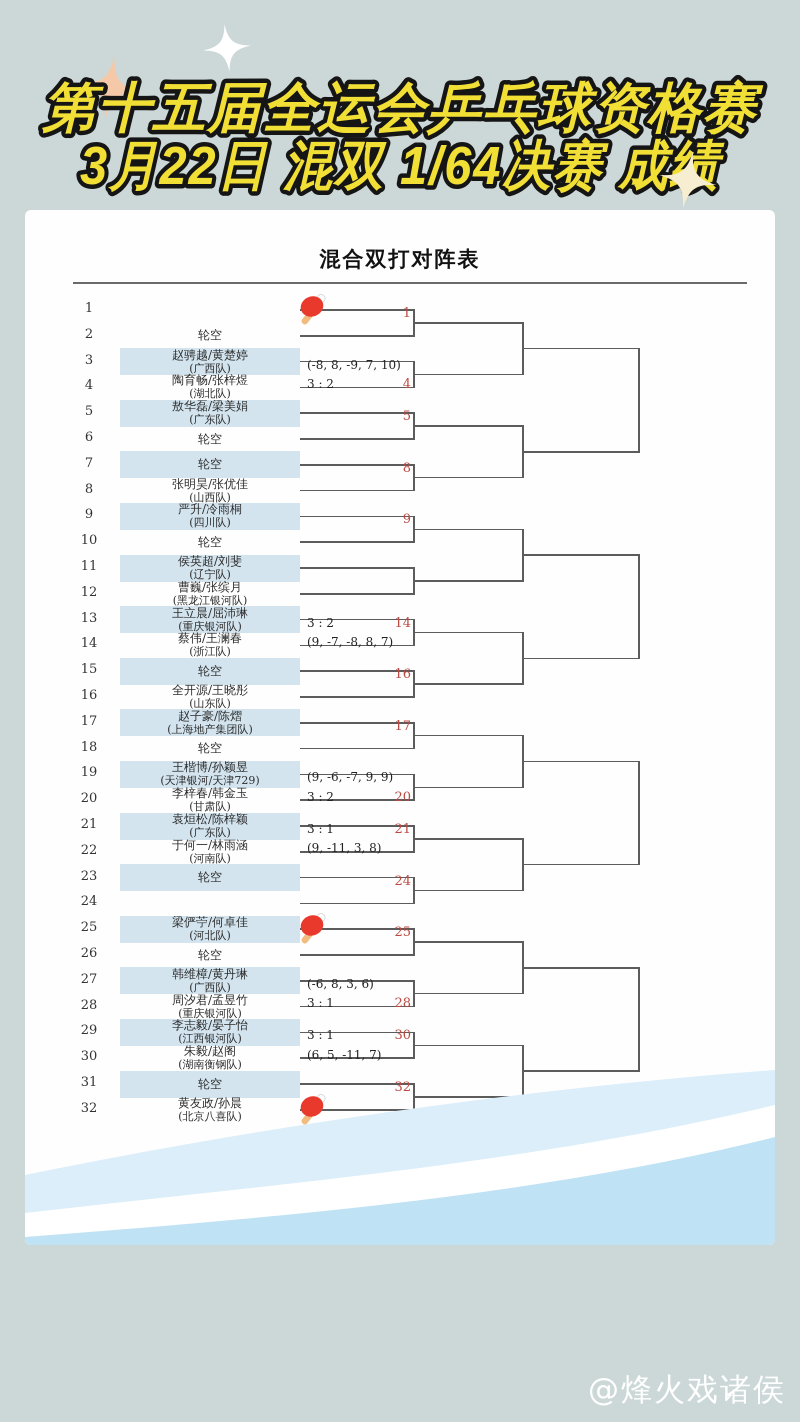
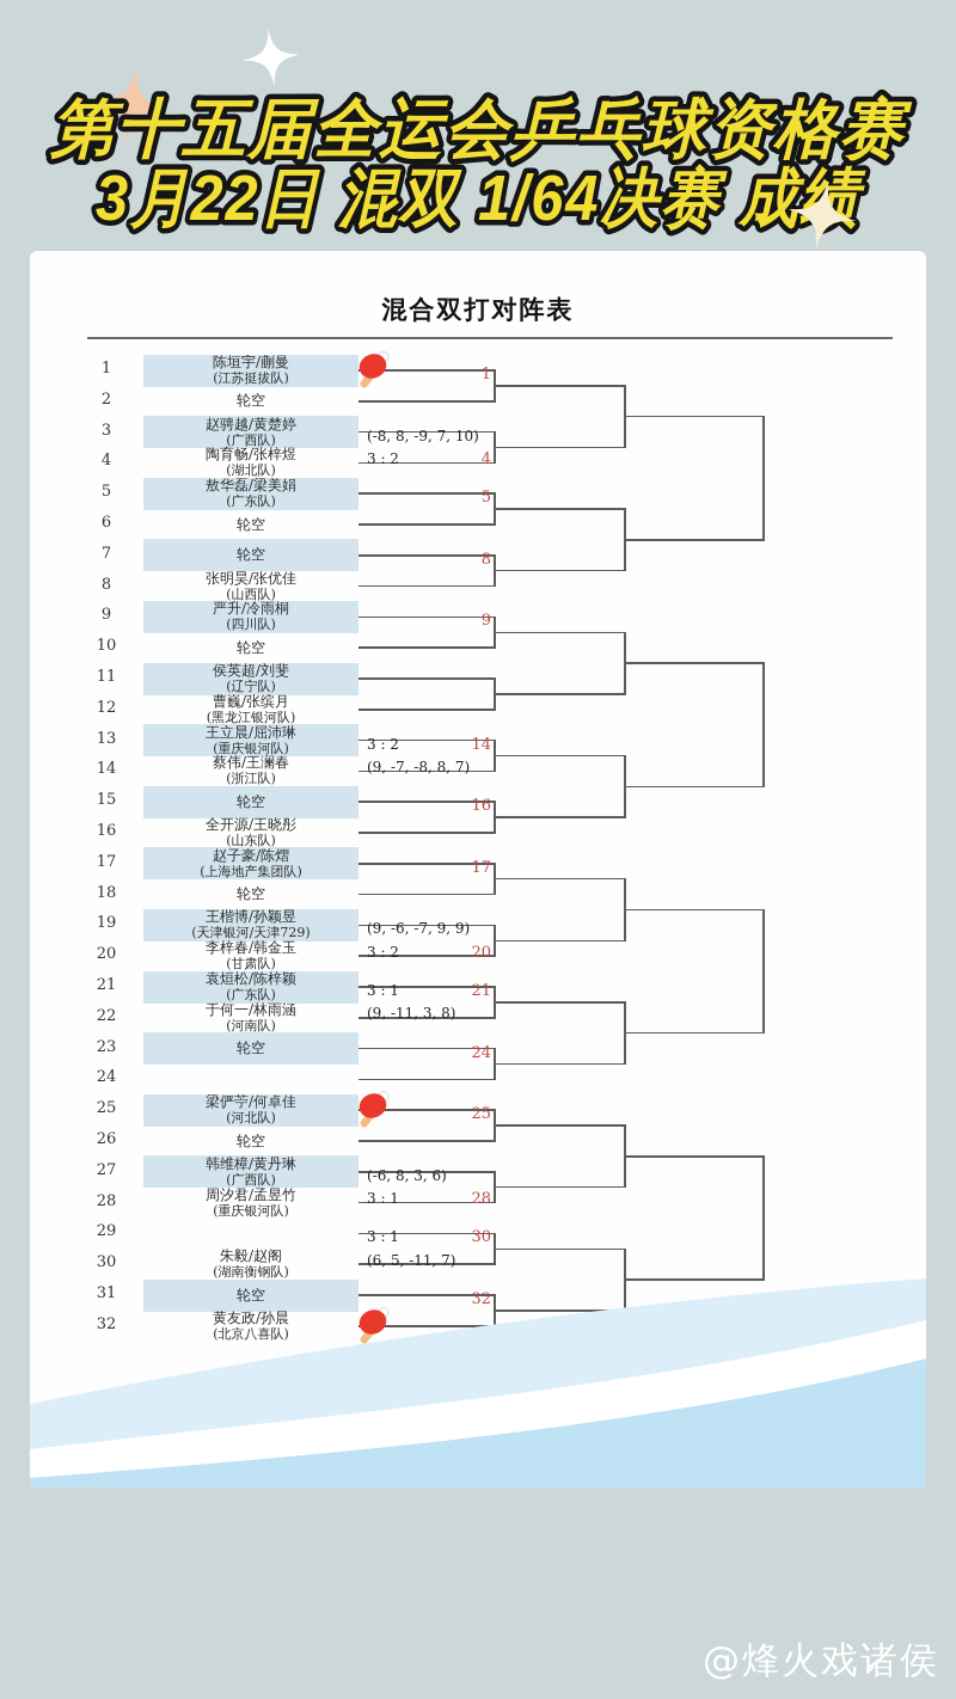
  第十五届全运会乒乓球资格赛
  3月22日 混双 1/64决赛 成绩
  混合双打对阵表
  1
+ 陈垣宇/蒯曼
+ (江苏挺拔队)
  2
  轮空
  3
  赵骋越/黄楚婷
  (广西队)
  4
  陶育畅/张梓煜
  (湖北队)
  5
  敖华磊/梁美娟
  (广东队)
  6
  轮空
  7
  轮空
  8
  张明昊/张优佳
  (山西队)
  9
  严升/冷雨桐
  (四川队)
  10
  轮空
  11
  侯英超/刘斐
  (辽宁队)
  12
  曹巍/张缤月
  (黑龙江银河队)
  13
  王立晨/屈沛琳
  (重庆银河队)
  14
  蔡伟/王澜春
  (浙江队)
  15
  轮空
  16
  全开源/王晓彤
  (山东队)
  17
  赵子豪/陈熠
  (上海地产集团队)
  18
  轮空
  19
  王楷博/孙颖昱
  (天津银河/天津729)
  20
  李梓春/韩金玉
  (甘肃队)
  21
  袁烜松/陈梓颖
  (广东队)
  22
  于何一/林雨涵
  (河南队)
  23
  轮空
  24
  25
  梁俨苧/何卓佳
  (河北队)
  26
  轮空
  27
  韩维樟/黄丹琳
  (广西队)
  28
  周汐君/孟昱竹
  (重庆银河队)
  29
- 李志毅/晏子怡
- (江西银河队)
  30
  朱毅/赵阁
  (湖南衡钢队)
  31
  轮空
  32
  黄友政/孙晨
  (北京八喜队)
  1
  (-8, 8, -9, 7, 10)
  3 : 2
  4
  5
  8
  9
  3 : 2
  (9, -7, -8, 8, 7)
  14
  16
  17
  (9, -6, -7, 9, 9)
  3 : 2
  20
  3 : 1
  (9, -11, 3, 8)
  21
  24
  25
  (-6, 8, 3, 6)
  3 : 1
  28
  3 : 1
  (6, 5, -11, 7)
  30
  32
  @烽火戏诸侯
